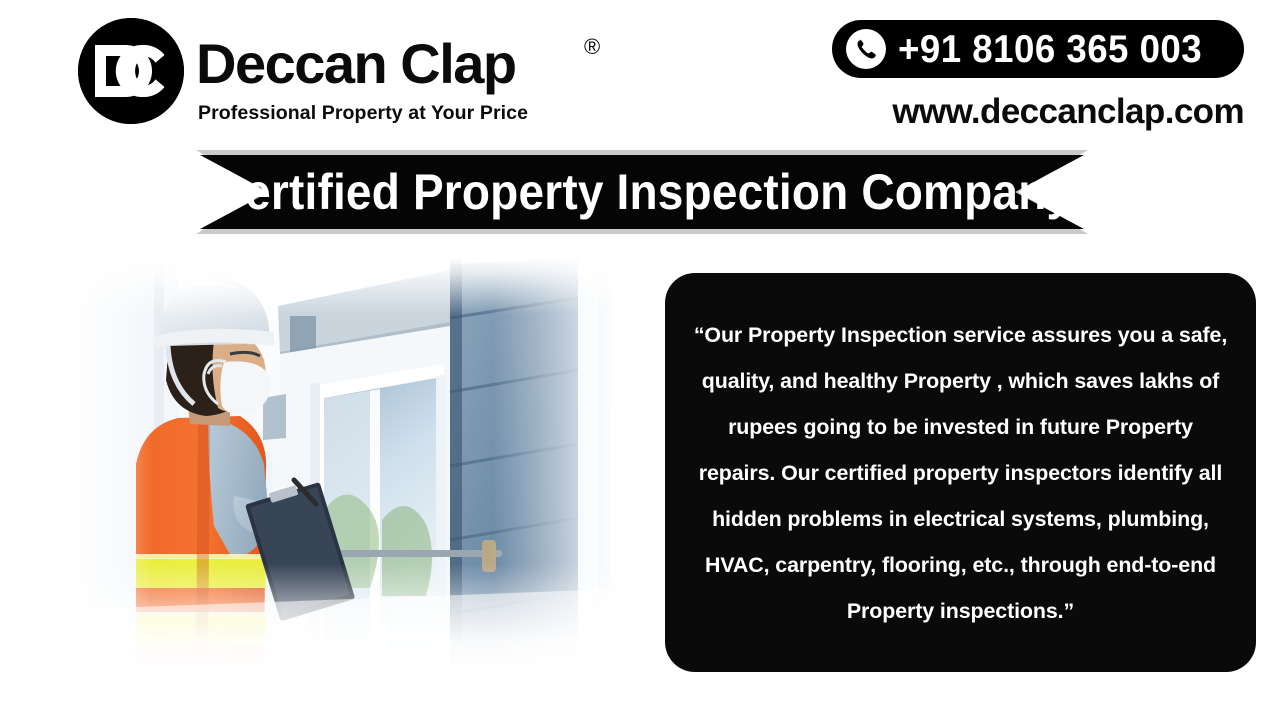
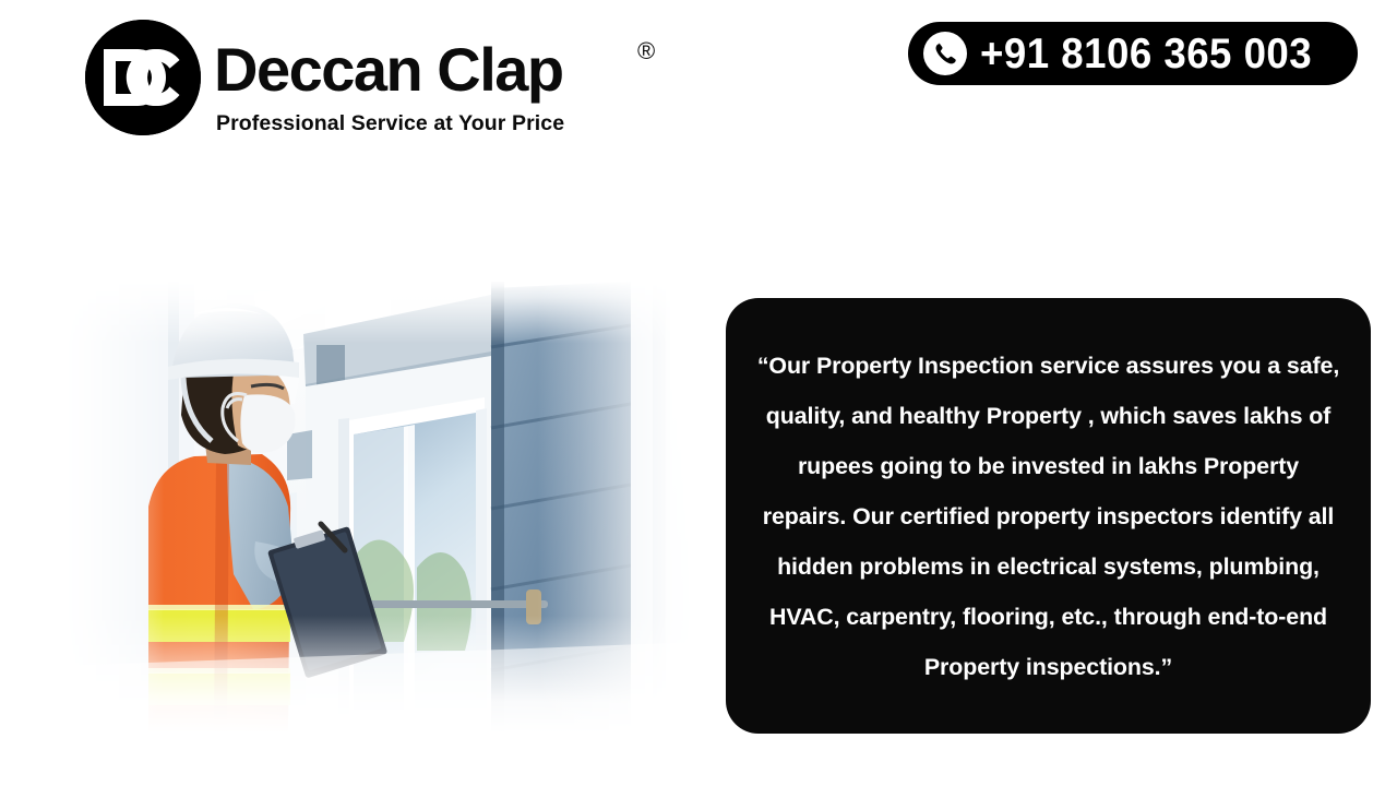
  Deccan Clap
  ®
- Professional Property at Your Price
+ Professional Service at Your Price
  +91 8106 365 003
- www.deccanclap.com
- Certified Property Inspection Company
- “Our Property Inspection service assures you a safe, quality, and healthy Property , which saves lakhs of rupees going to be invested in future Property repairs. Our certified property inspectors identify all hidden problems in electrical systems, plumbing, HVAC, carpentry, flooring, etc., through end-to-end Property inspections.”
+ “Our Property Inspection service assures you a safe, quality, and healthy Property , which saves lakhs of rupees going to be invested in lakhs Property repairs. Our certified property inspectors identify all hidden problems in electrical systems, plumbing, HVAC, carpentry, flooring, etc., through end-to-end Property inspections.”
